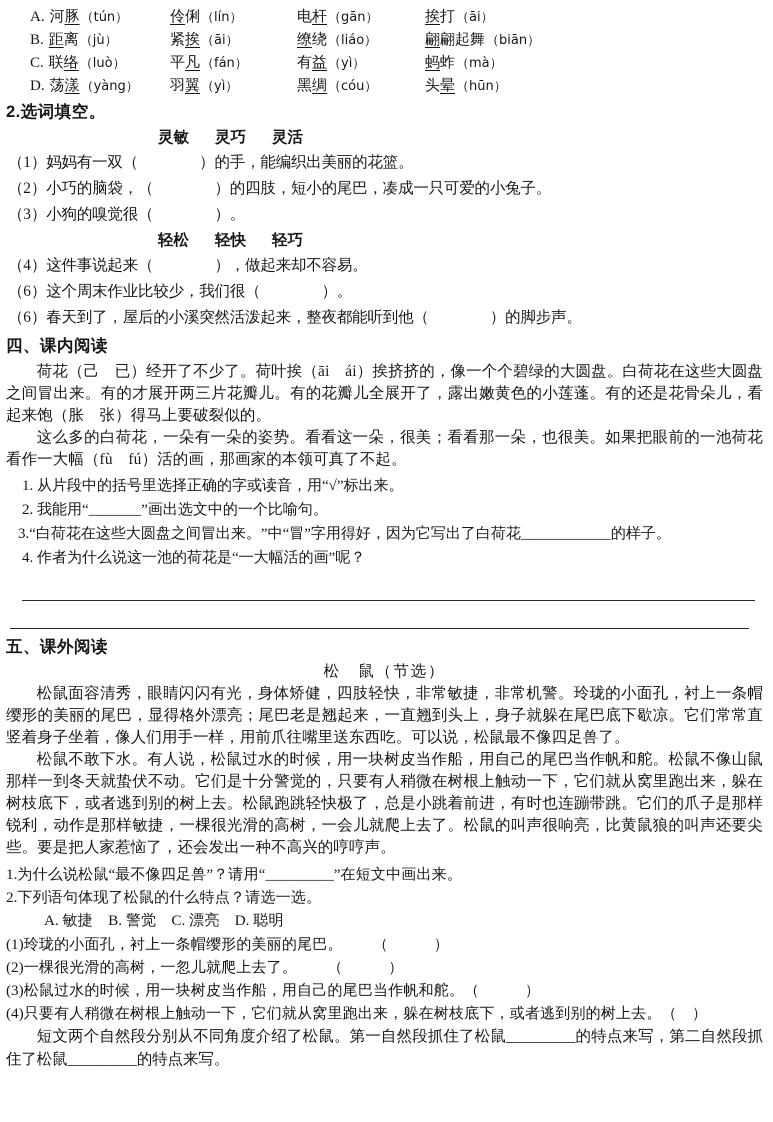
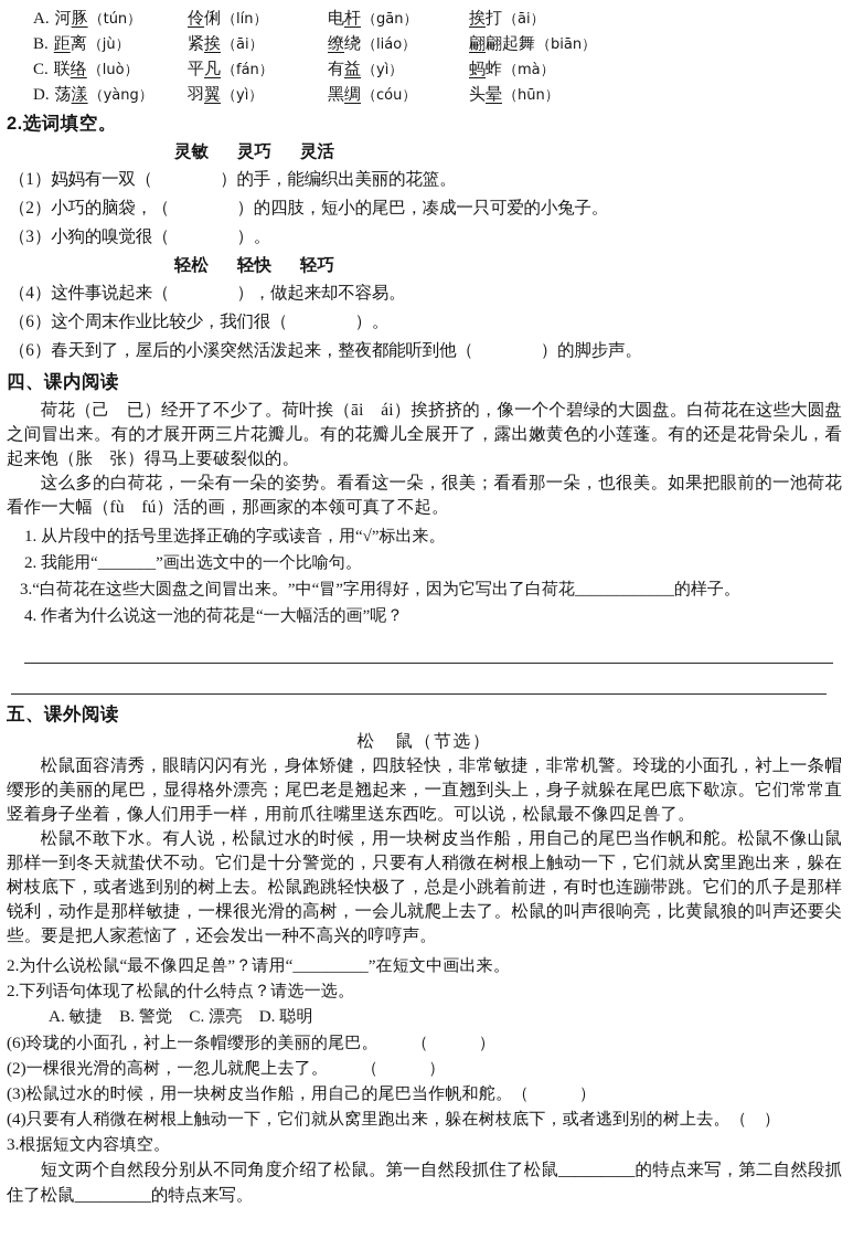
  A. 河豚（tún）
  伶俐（lín）
  电杆（gān）
  挨打（āi）
  B. 距离（jù）
  紧挨（āi）
  缭绕（liáo）
  翩翩起舞（biān）
  C. 联络（luò）
  平凡（fán）
  有益（yì）
  蚂蚱（mà）
  D. 荡漾（yàng）
  羽翼（yì）
  黑绸（cóu）
  头晕（hūn）
  2.选词填空。
  灵敏 灵巧 灵活
  （1）妈妈有一双（ ）的手，能编织出美丽的花篮。
  （2）小巧的脑袋，（ ）的四肢，短小的尾巴，凑成一只可爱的小兔子。
  （3）小狗的嗅觉很（ ）。
  轻松 轻快 轻巧
  （4）这件事说起来（ ），做起来却不容易。
  （6）这个周末作业比较少，我们很（ ）。
  （6）春天到了，屋后的小溪突然活泼起来，整夜都能听到他（ ）的脚步声。
  四、课内阅读
  荷花（己 已）经开了不少了。荷叶挨（āi ái）挨挤挤的，像一个个碧绿的大圆盘。白荷花在这些大圆盘之间冒出来。有的才展开两三片花瓣儿。有的花瓣儿全展开了，露出嫩黄色的小莲蓬。有的还是花骨朵儿，看起来饱（胀 张）得马上要破裂似的。
  这么多的白荷花，一朵有一朵的姿势。看看这一朵，很美；看看那一朵，也很美。如果把眼前的一池荷花看作一大幅（fù fú）活的画，那画家的本领可真了不起。
  1. 从片段中的括号里选择正确的字或读音，用“√”标出来。
  2. 我能用“_______”画出选文中的一个比喻句。
  3.“白荷花在这些大圆盘之间冒出来。”中“冒”字用得好，因为它写出了白荷花____________的样子。
  4. 作者为什么说这一池的荷花是“一大幅活的画”呢？
  五、课外阅读
  松 鼠（节选）
  松鼠面容清秀，眼睛闪闪有光，身体矫健，四肢轻快，非常敏捷，非常机警。玲珑的小面孔，衬上一条帽缨形的美丽的尾巴，显得格外漂亮；尾巴老是翘起来，一直翘到头上，身子就躲在尾巴底下歇凉。它们常常直竖着身子坐着，像人们用手一样，用前爪往嘴里送东西吃。可以说，松鼠最不像四足兽了。
  松鼠不敢下水。有人说，松鼠过水的时候，用一块树皮当作船，用自己的尾巴当作帆和舵。松鼠不像山鼠那样一到冬天就蛰伏不动。它们是十分警觉的，只要有人稍微在树根上触动一下，它们就从窝里跑出来，躲在树枝底下，或者逃到别的树上去。松鼠跑跳轻快极了，总是小跳着前进，有时也连蹦带跳。它们的爪子是那样锐利，动作是那样敏捷，一棵很光滑的高树，一会儿就爬上去了。松鼠的叫声很响亮，比黄鼠狼的叫声还要尖些。要是把人家惹恼了，还会发出一种不高兴的哼哼声。
- 1.为什么说松鼠“最不像四足兽”？请用“_________”在短文中画出来。
+ 2.为什么说松鼠“最不像四足兽”？请用“_________”在短文中画出来。
  2.下列语句体现了松鼠的什么特点？请选一选。
  A. 敏捷 B. 警觉 C. 漂亮 D. 聪明
- (1)玲珑的小面孔，衬上一条帽缨形的美丽的尾巴。 （ ）
+ (6)玲珑的小面孔，衬上一条帽缨形的美丽的尾巴。 （ ）
  (2)一棵很光滑的高树，一忽儿就爬上去了。 （ ）
  (3)松鼠过水的时候，用一块树皮当作船，用自己的尾巴当作帆和舵。（ ）
  (4)只要有人稍微在树根上触动一下，它们就从窝里跑出来，躲在树枝底下，或者逃到别的树上去。（ ）
+ 3.根据短文内容填空。
  短文两个自然段分别从不同角度介绍了松鼠。第一自然段抓住了松鼠_________的特点来写，第二自然段抓住了松鼠_________的特点来写。
